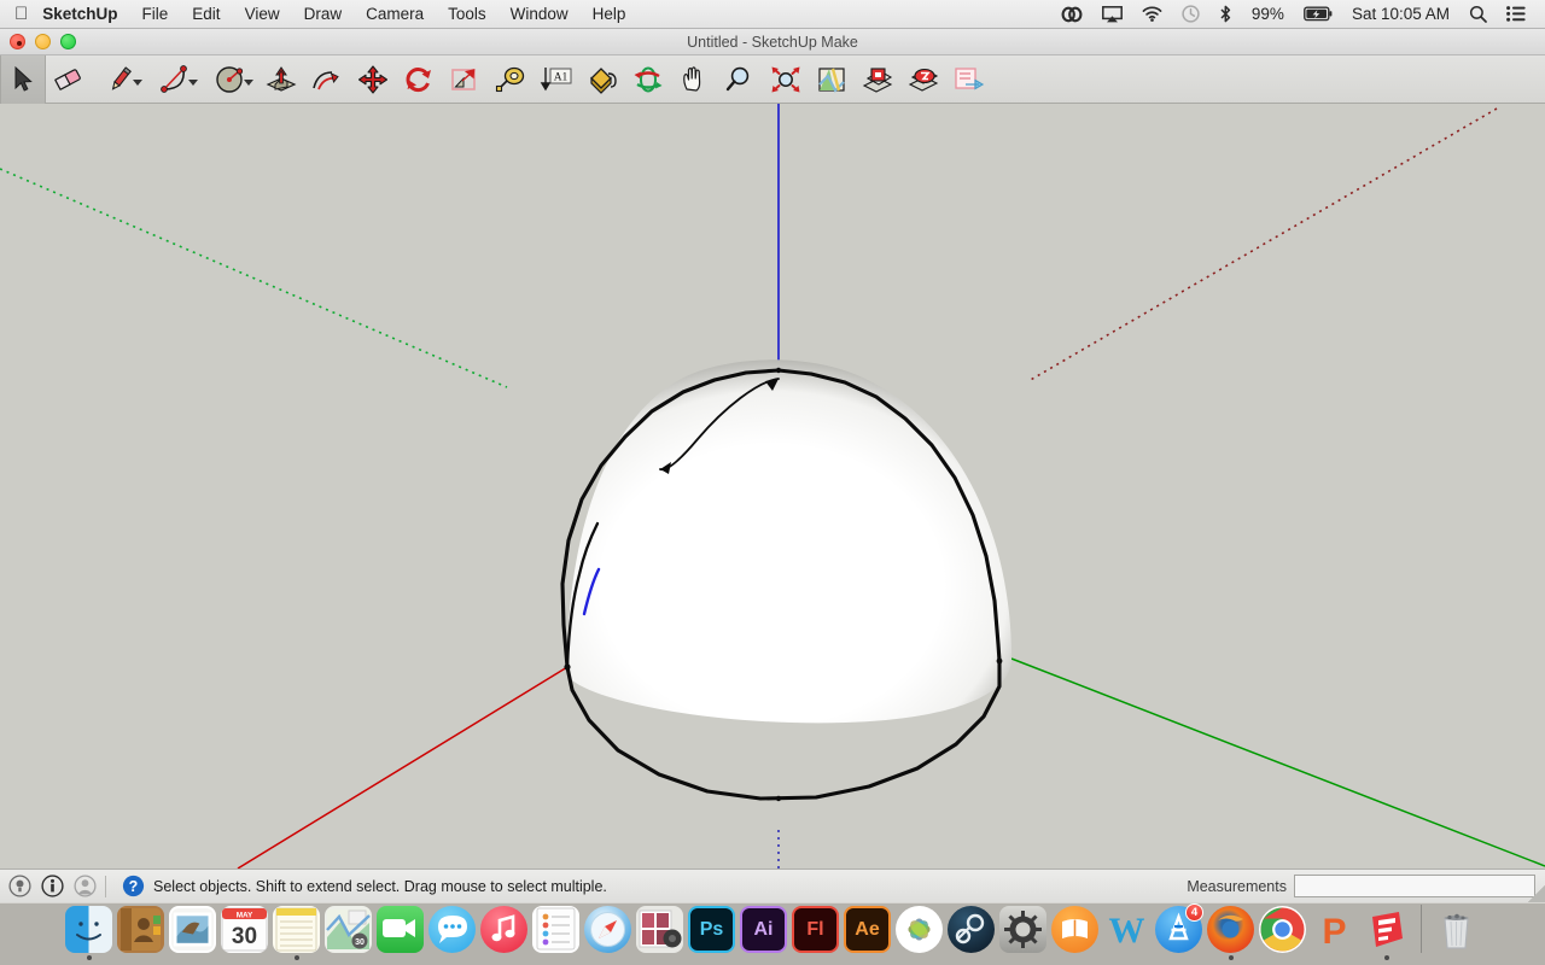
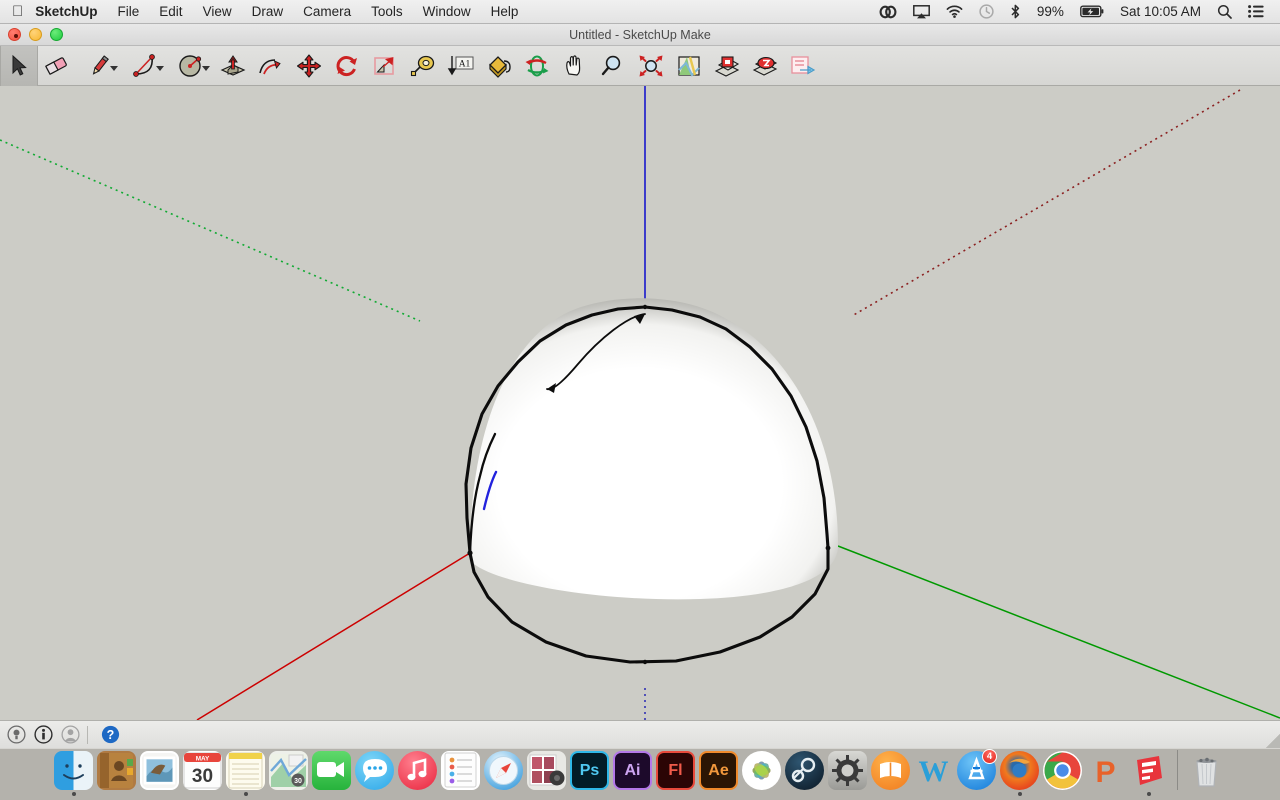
  
  SketchUp
  File
  Edit
  View
  Draw
  Camera
  Tools
  Window
  Help
  99%
  Sat 10:05 AM
  Untitled - SketchUp Make
  A1
  ?
- Select objects. Shift to extend select. Drag mouse to select multiple.
- Measurements
  30
  Ps
  Ai
  Fl
  Ae
  W
  4
  P
